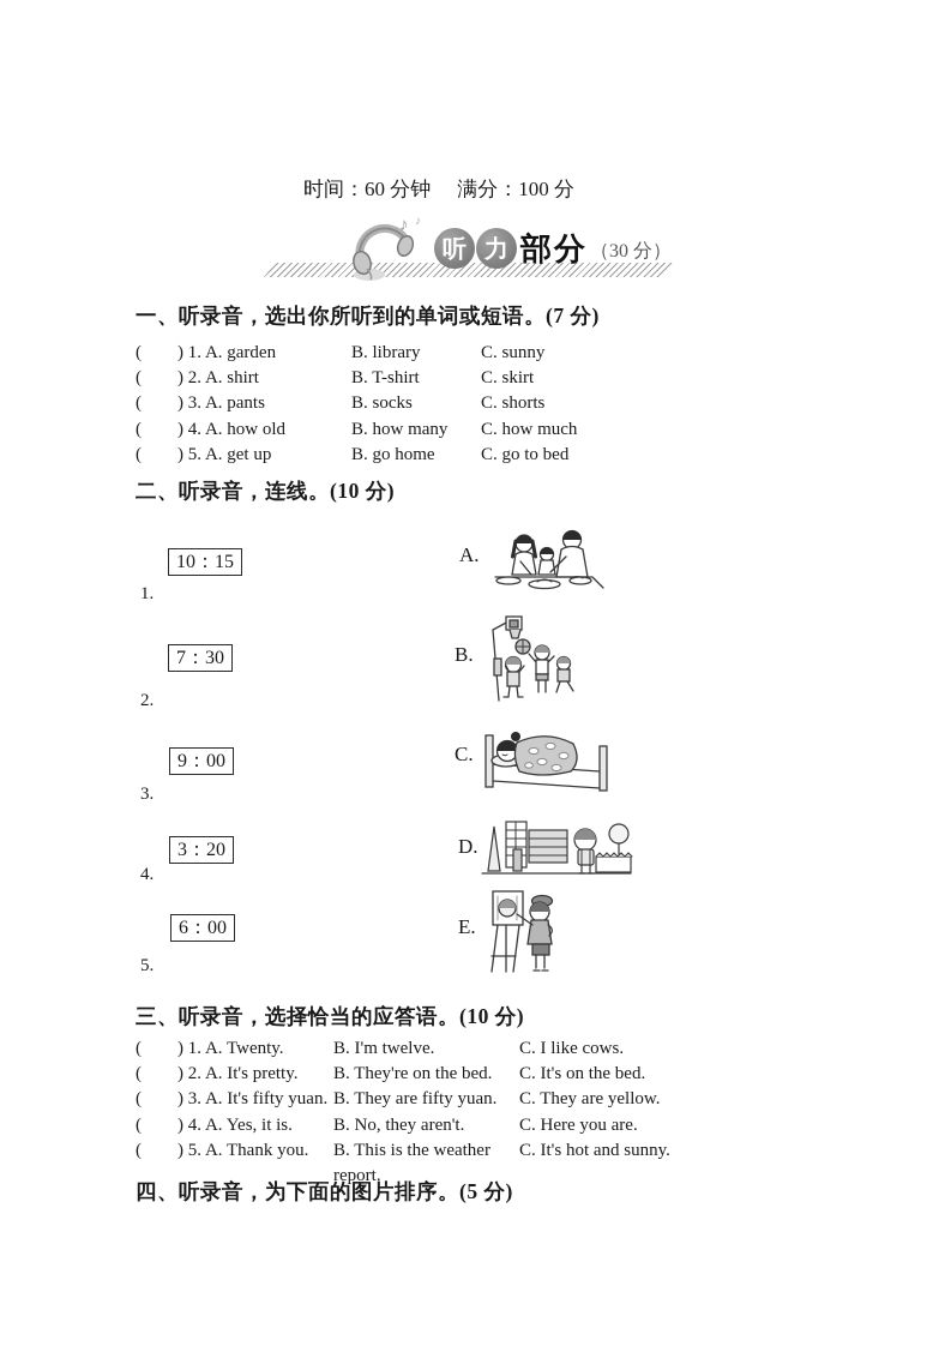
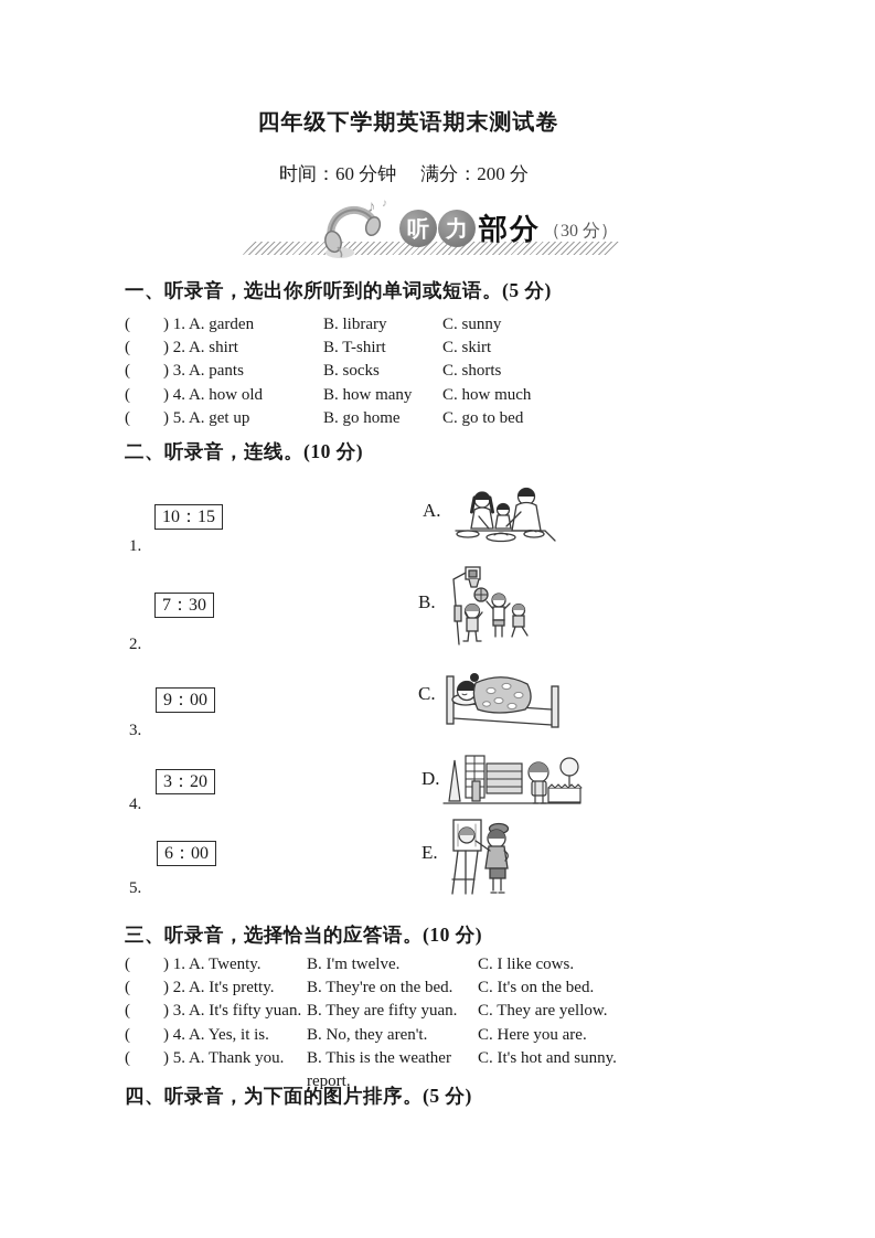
+ 四年级下学期英语期末测试卷
- 时间：60 分钟 满分：100 分
+ 时间：60 分钟 满分：200 分
  ♪
  ♪
  听
  力
  部分
  （30 分）
- 一、听录音，选出你所听到的单词或短语。(7 分)
+ 一、听录音，选出你所听到的单词或短语。(5 分)
  ( ) 1. A. garden
  B. library
  C. sunny
  ( ) 2. A. shirt
  B. T-shirt
  C. skirt
  ( ) 3. A. pants
  B. socks
  C. shorts
  ( ) 4. A. how old
  B. how many
  C. how much
  ( ) 5. A. get up
  B. go home
  C. go to bed
  二、听录音，连线。(10 分)
  10：15
  1.
  7：30
  2.
  9：00
  3.
  3：20
  4.
  6：00
  5.
  A.
  B.
  C.
  D.
  E.
  三、听录音，选择恰当的应答语。(10 分)
  ( ) 1. A. Twenty.
  B. I'm twelve.
  C. I like cows.
  ( ) 2. A. It's pretty.
  B. They're on the bed.
  C. It's on the bed.
  ( ) 3. A. It's fifty yuan.
  B. They are fifty yuan.
  C. They are yellow.
  ( ) 4. A. Yes, it is.
  B. No, they aren't.
  C. Here you are.
  ( ) 5. A. Thank you.
  B. This is the weather report.
  C. It's hot and sunny.
  四、听录音，为下面的图片排序。(5 分)
